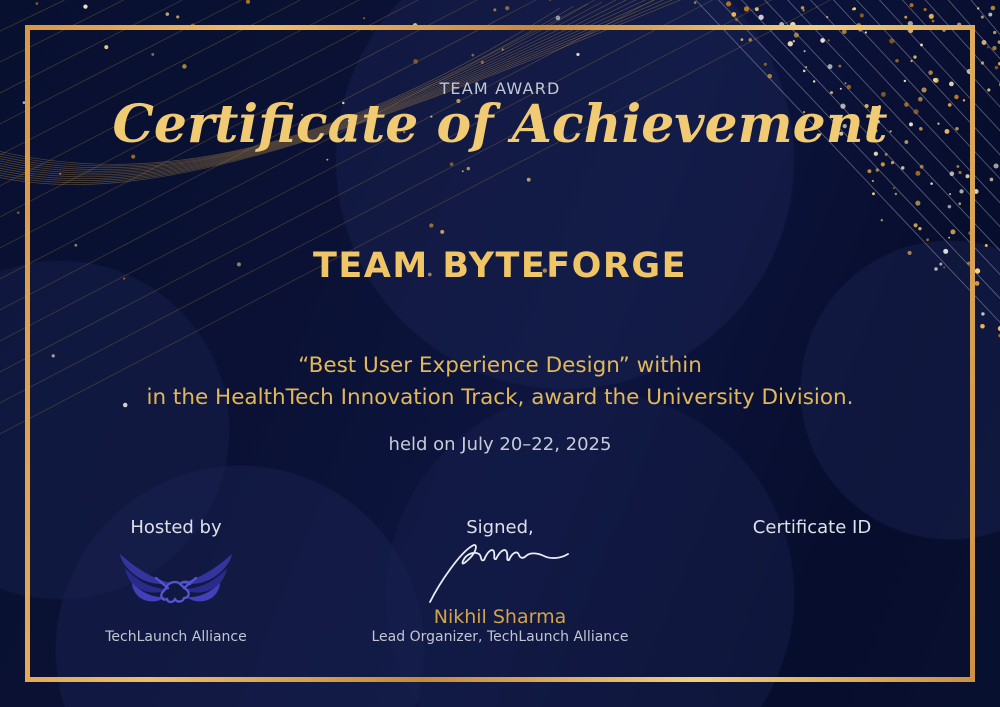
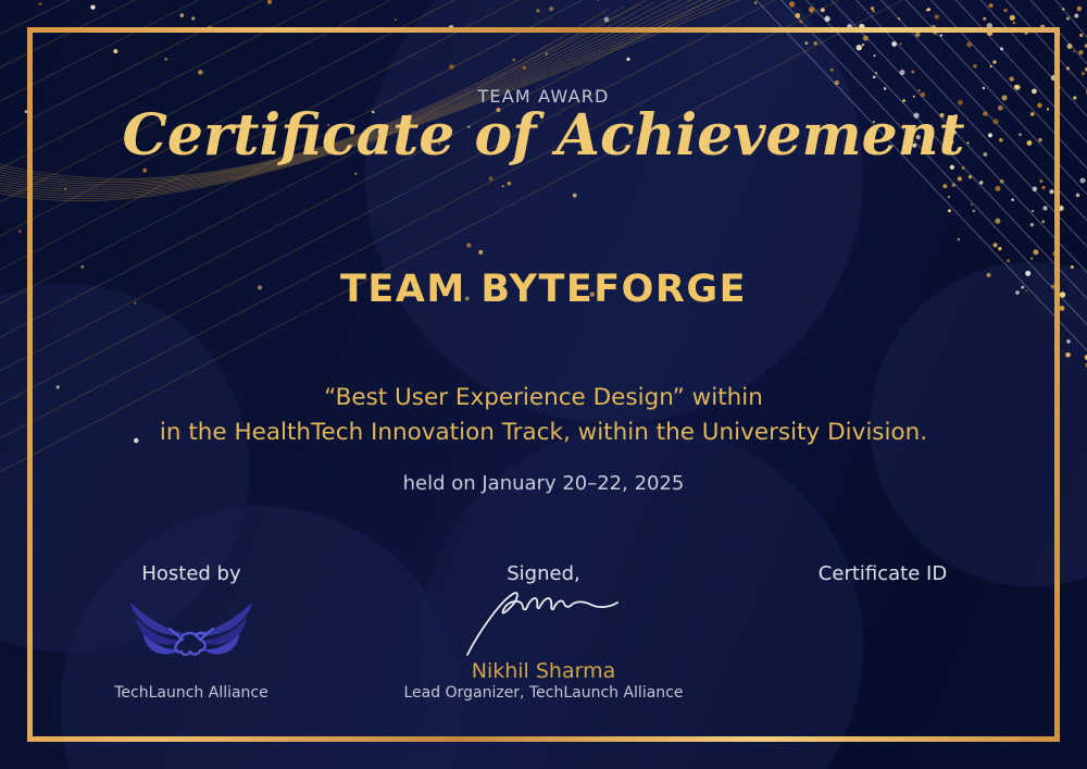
  TEAM AWARD
  Certificate of Achievement
  TEAM BYTEFORGE
  “Best User Experience Design” within
- in the HealthTech Innovation Track, award the University Division.
+ in the HealthTech Innovation Track, within the University Division.
- held on July 20–22, 2025
+ held on January 20–22, 2025
  Hosted by
  TechLaunch Alliance
  Signed,
  Nikhil Sharma
  Lead Organizer, TechLaunch Alliance
  Certificate ID
